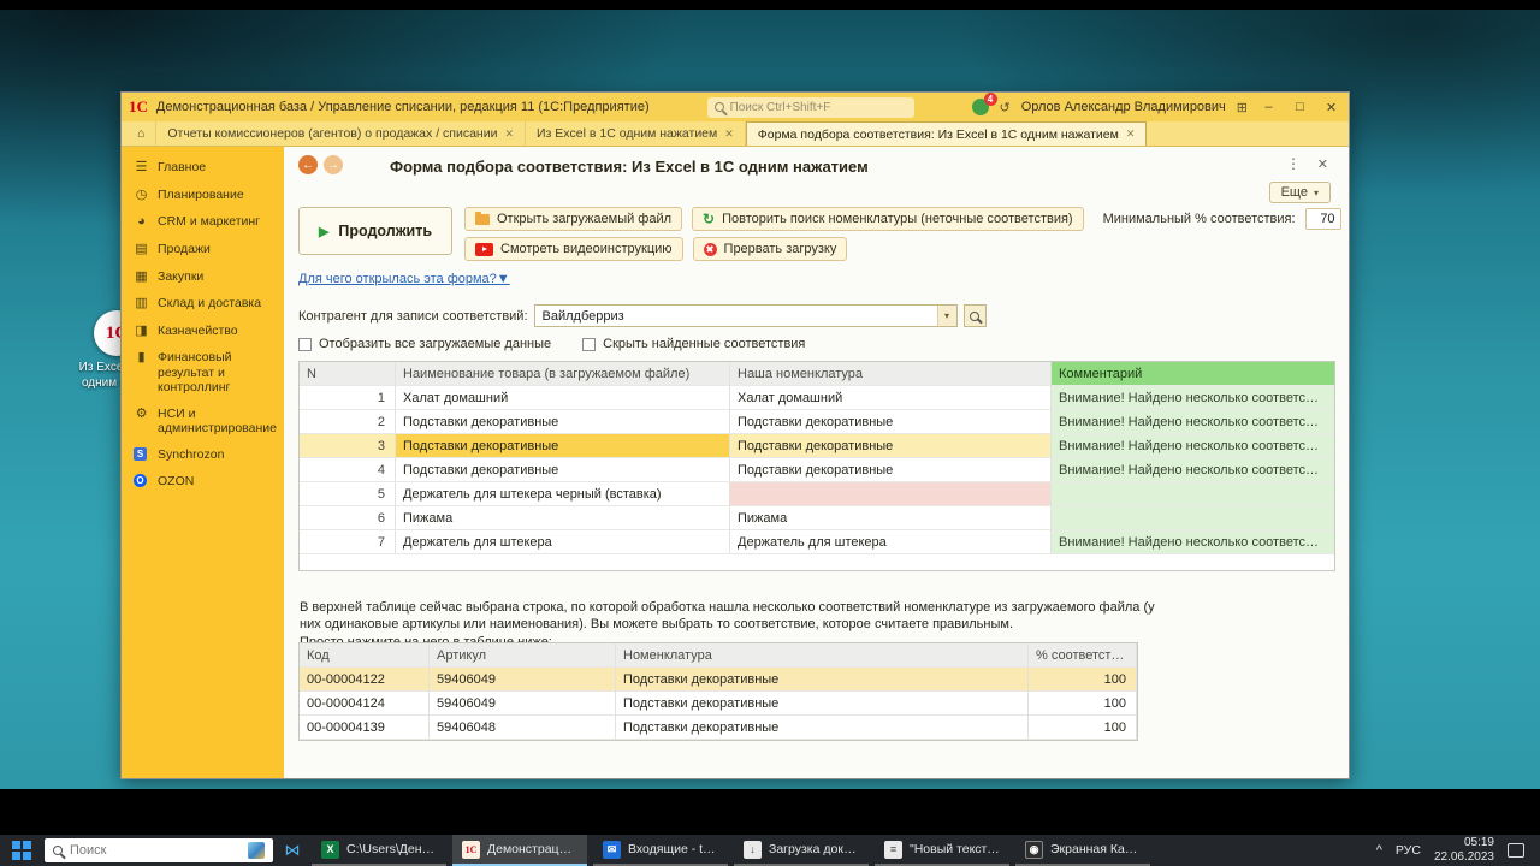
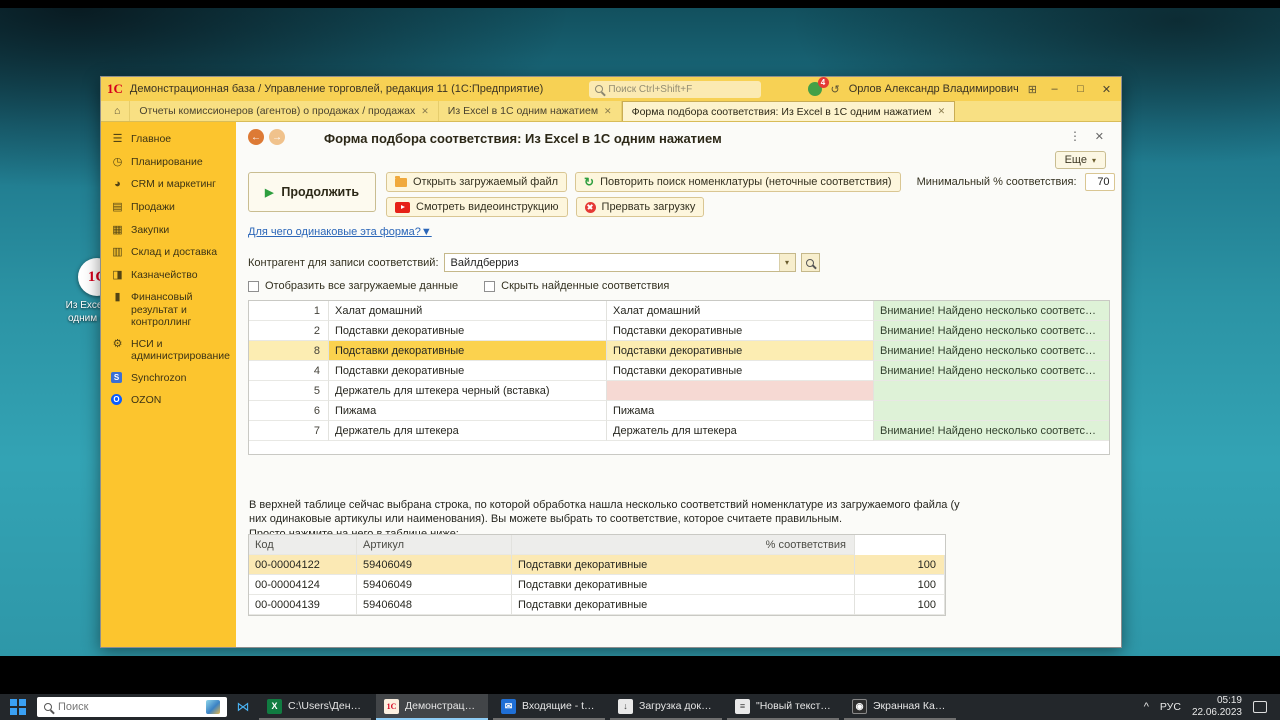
  1С
- Демонстрационная база / Управление списании, редакция 11 (1С:Предприятие)
+ Демонстрационная база / Управление торговлей, редакция 11 (1С:Предприятие)
  Поиск Ctrl+Shift+F
  4
  ↺
  Орлов Александр Владимирович
  ⊞
  –
  □
  ✕
  ⌂
- Отчеты комиссионеров (агентов) о продажах / списании
+ Отчеты комиссионеров (агентов) о продажах / продажах
  ✕
  Из Excel в 1С одним нажатием
  ✕
  Форма подбора соответствия: Из Excel в 1С одним нажатием
  ✕
  ☰
  Главное
  ◷
  Планирование
  ◕
  CRM и маркетинг
  ▤
  Продажи
  ▦
  Закупки
  ▥
  Склад и доставка
  ◨
  Казначейство
  ▮
  Финансовый результат и контроллинг
  ⚙
  НСИ и администрирование
  S
  Synchrozon
  O
  OZON
  ←
  →
  Форма подбора соответствия: Из Excel в 1С одним нажатием
  ⋮
  ✕
  Еще
  ▾
  ▶
  Продолжить
  Открыть загружаемый файл
  ↻
  Повторить поиск номенклатуры (неточные соответствия)
  Минимальный % соответствия:
  70
  Смотреть видеоинструкцию
  Прервать загрузку
- Для чего открылась эта форма?▼
+ Для чего одинаковые эта форма?▼
  Контрагент для записи соответствий:
  Вайлдберриз
  ▾
  Отобразить все загружаемые данные
  Скрыть найденные соответствия
- N
- Наименование товара (в загружаемом файле)
- Наша номенклатура
- Комментарий
  1
  Халат домашний
  Халат домашний
  Внимание! Найдено несколько соответствий
  2
  Подставки декоративные
  Подставки декоративные
  Внимание! Найдено несколько соответствий
- 3
+ 8
  Подставки декоративные
  Подставки декоративные
  Внимание! Найдено несколько соответствий
  4
  Подставки декоративные
  Подставки декоративные
  Внимание! Найдено несколько соответствий
  5
  Держатель для штекера черный (вставка)
  6
  Пижама
  Пижама
  7
  Держатель для штекера
  Держатель для штекера
  Внимание! Найдено несколько соответствий
  В верхней таблице сейчас выбрана строка, по которой обработка нашла несколько соответствий номенклатуре из загружаемого файла (у них одинаковые артикулы или наименования). Вы можете выбрать то соответствие, которое считаете правильным.
  Код
  Артикул
- Номенклатура
  % соответствия
  00-00004122
  59406049
  Подставки декоративные
  100
  00-00004124
  59406049
  Подставки декоративные
  100
  00-00004139
  59406048
  Подставки декоративные
  100
  Поиск
  ⋈
  X
  C:\Users\Денис
  1С
  Демонстрацион
  ✉
  Входящие - tec
  ↓
  Загрузка докум
  ≡
  "Новый текстов
  ◉
  Экранная Каме
  ^
  РУС
  05:19
  22.06.2023
